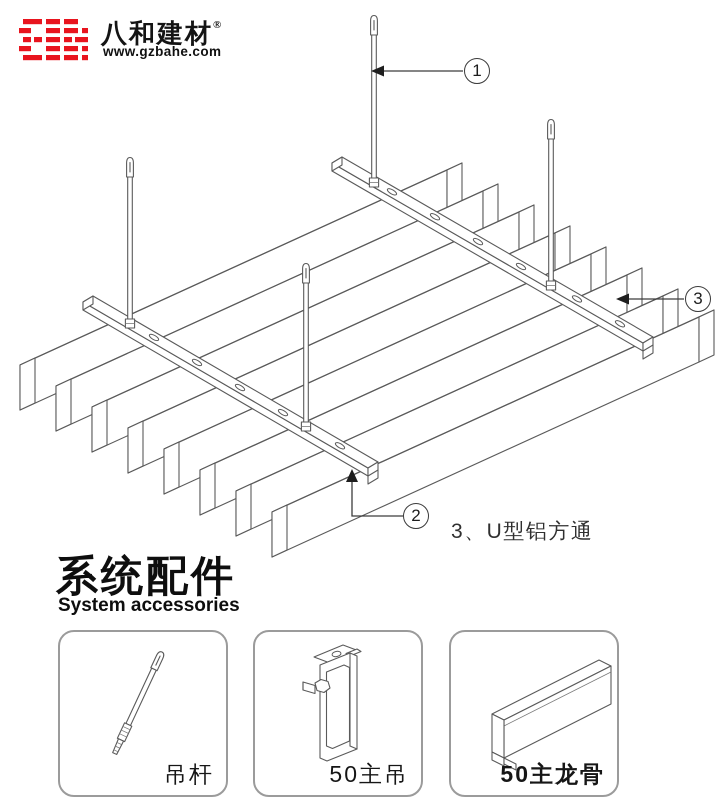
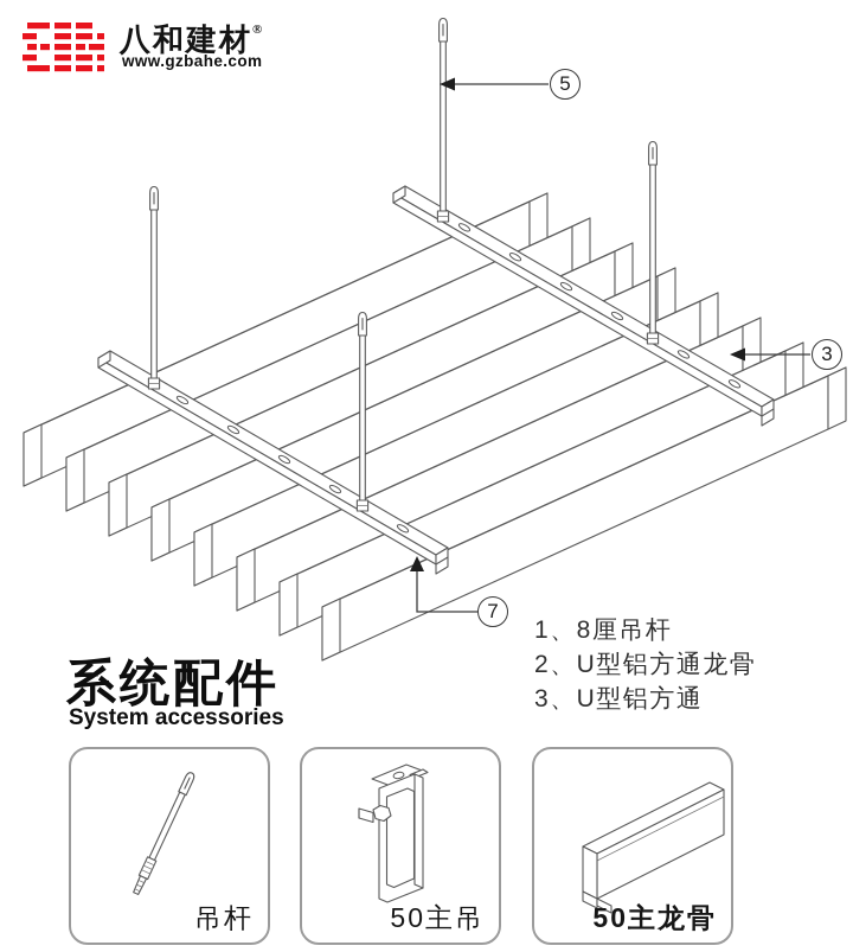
  八和建材®
  www.gzbahe.com
- 1
+ 5
- 2
+ 7
  3
+ 1、8厘吊杆
+ 2、U型铝方通龙骨
  3、U型铝方通
  系统配件
  System accessories
  吊杆
  50主吊
  50主龙骨
